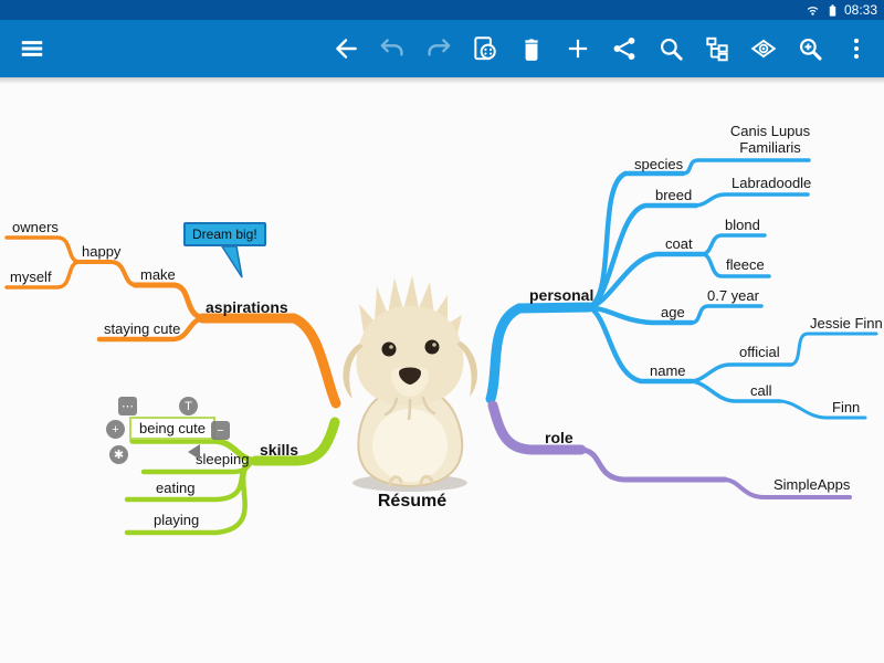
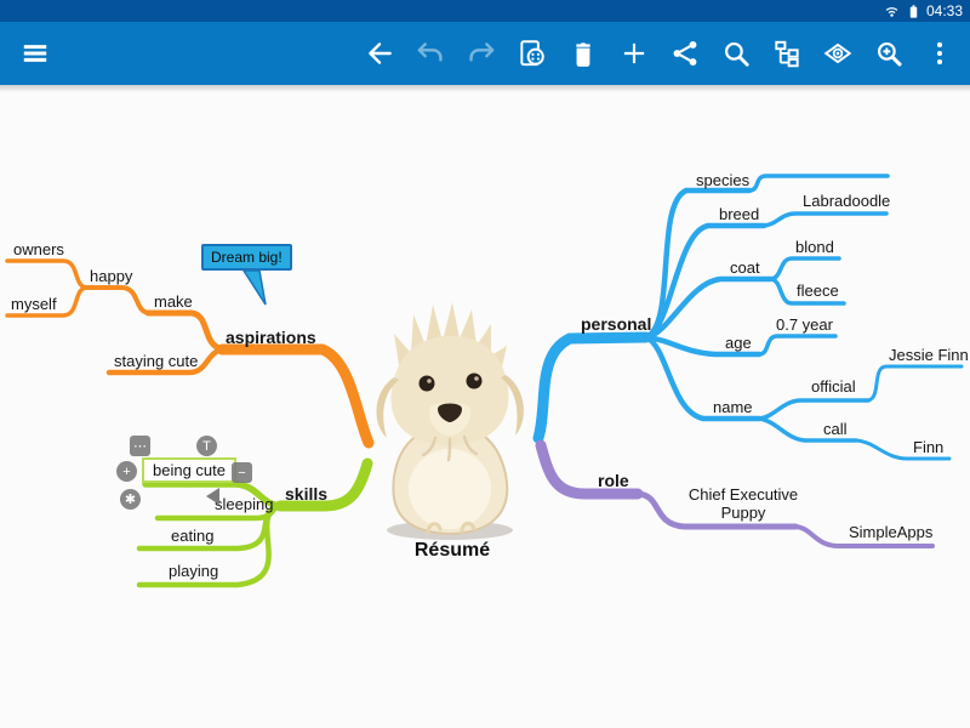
- 08:33
+ 04:33
  Résumé
  Dream big!
  owners
  myself
  happy
  make
  aspirations
  staying cute
  skills
  sleeping
  eating
  playing
  being cute
  ⋯
  T
  +
  −
  ✱
  personal
  species
- Canis Lupus Familiaris
  breed
  Labradoodle
  coat
  blond
  fleece
  age
  0.7 year
  name
  official
  Jessie Finn
  call
  Finn
  role
+ Chief Executive Puppy
  SimpleApps
